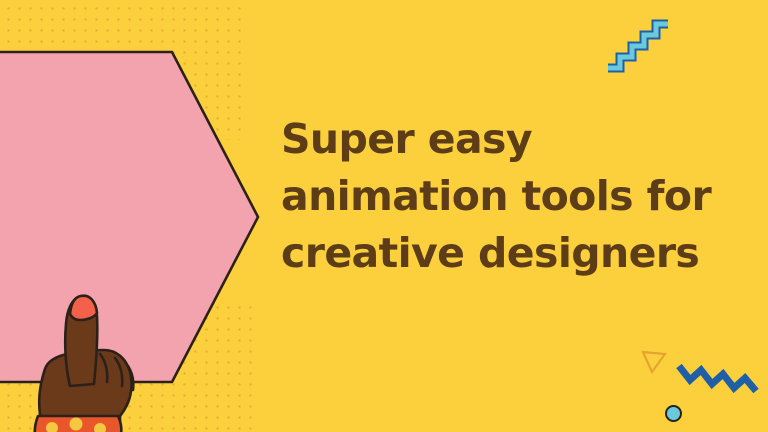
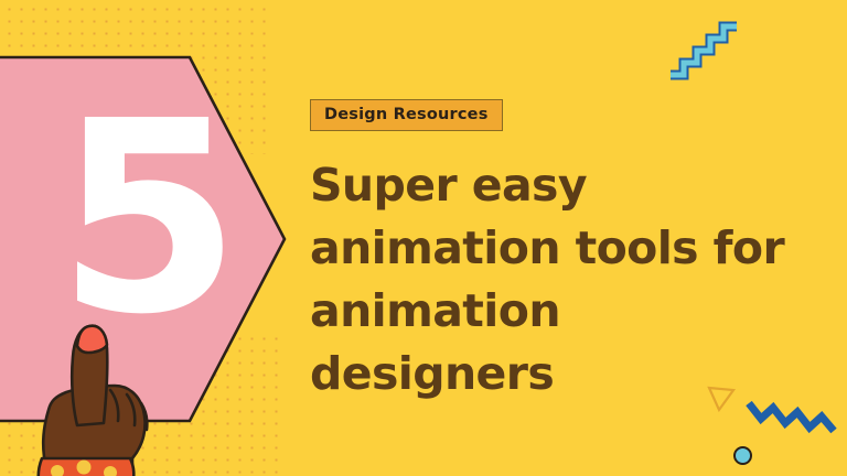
+ 5
+ Design Resources
- Super easy animation tools for creative designers
+ Super easy animation tools for animation designers
